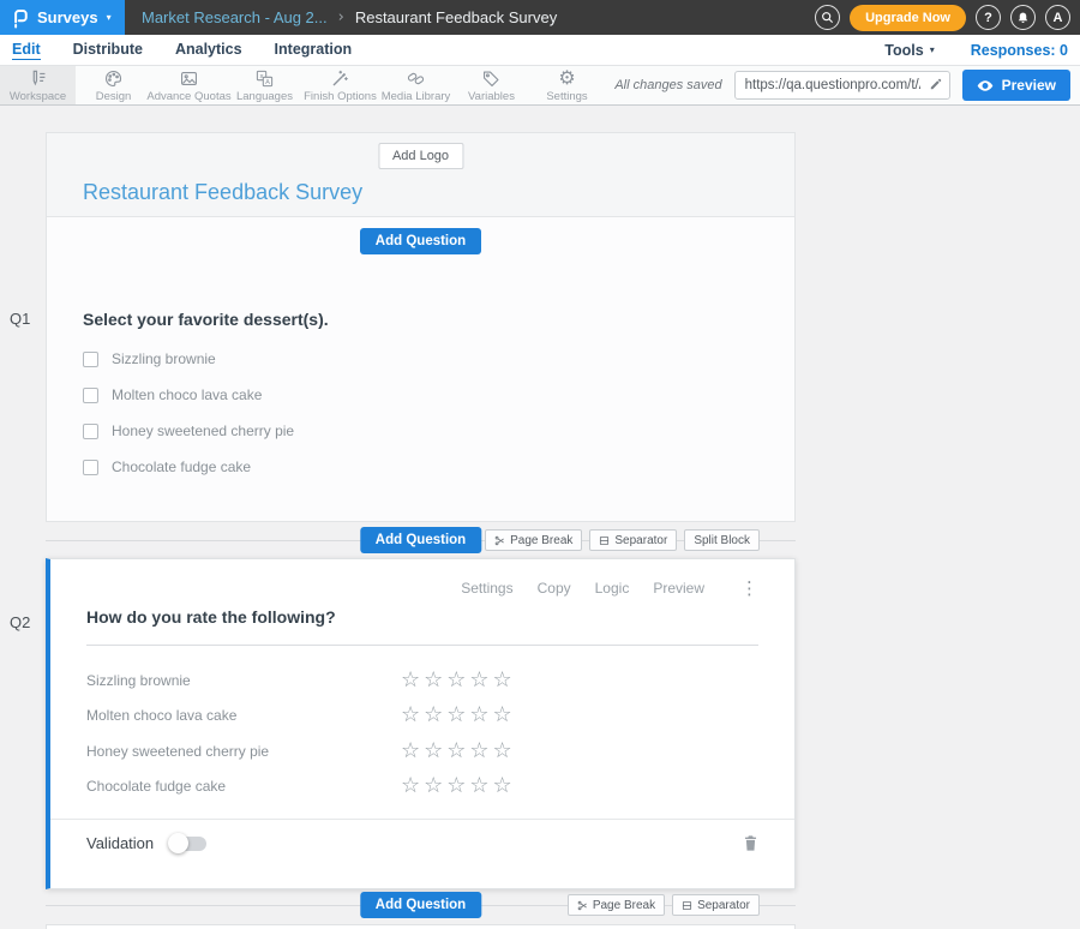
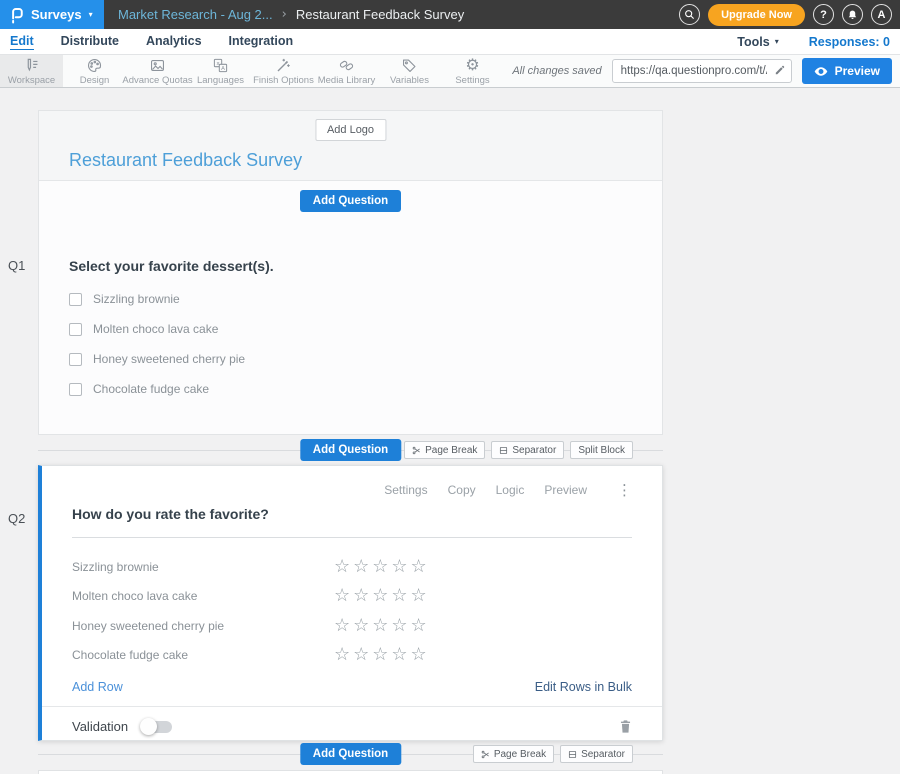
  Surveys
  ▾
  Market Research - Aug 2...
  ›
  Restaurant Feedback Survey
  Upgrade Now
  ?
  A
  Edit
  Distribute
  Analytics
  Integration
  Tools
  ▾
  Responses: 0
  Workspace
  Design
  Advance Quotas
  Languages
  Finish Options
  Media Library
  Variables
  ⚙
  Settings
  All changes saved
  https://qa.questionpro.com/t/
  Preview
  Q1
  Q2
  Add Logo
  Restaurant Feedback Survey
  Add Question
  Select your favorite dessert(s).
  Sizzling brownie
  Molten choco lava cake
  Honey sweetened cherry pie
  Chocolate fudge cake
  Add Question
  Page Break
  Separator
  Split Block
  Settings
  Copy
  Logic
  Preview
  ⋮
- How do you rate the following?
+ How do you rate the favorite?
  Sizzling brownie
  ☆☆☆☆☆
  Molten choco lava cake
  ☆☆☆☆☆
  Honey sweetened cherry pie
  ☆☆☆☆☆
  Chocolate fudge cake
  ☆☆☆☆☆
+ Add Row
+ Edit Rows in Bulk
  Validation
  Add Question
  Page Break
  Separator
